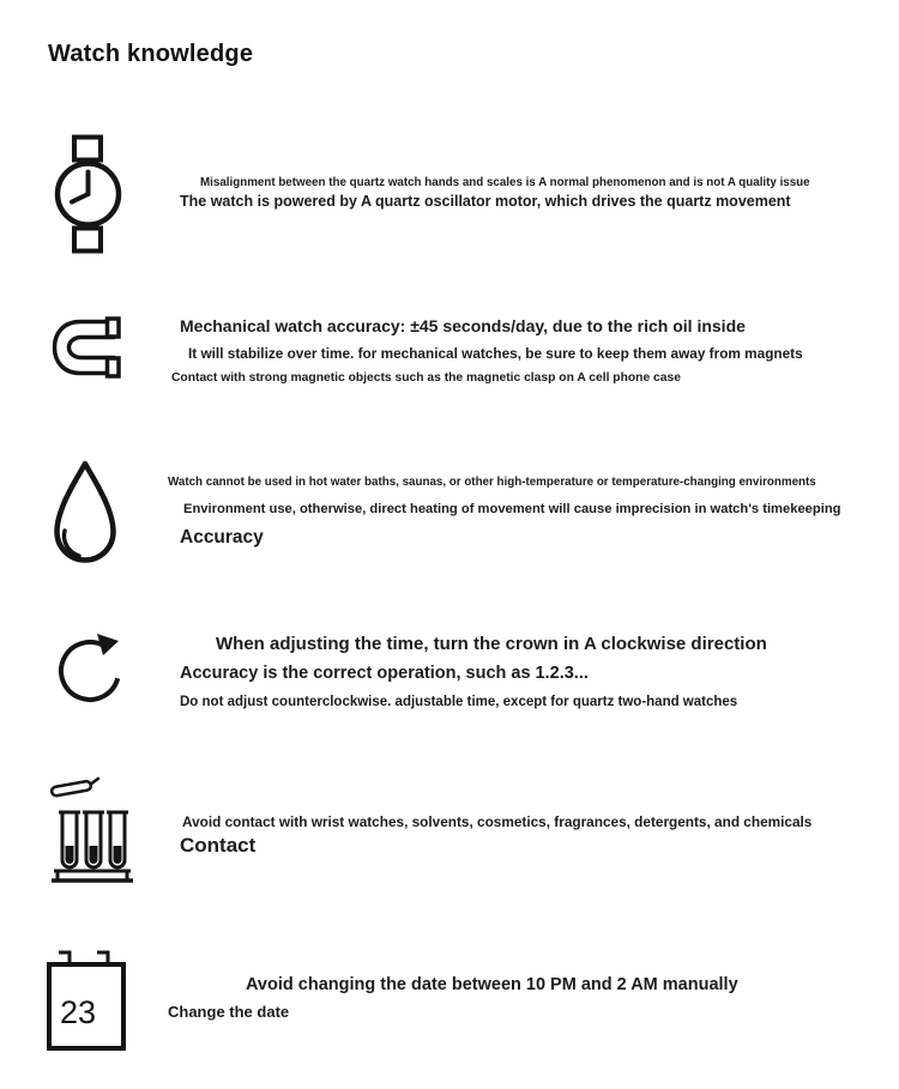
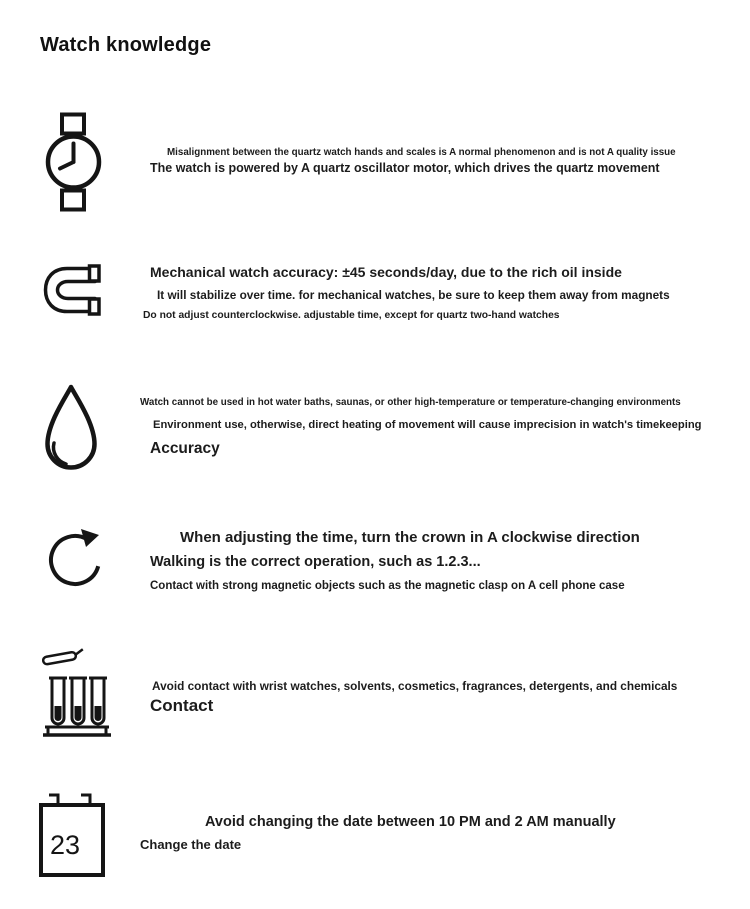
  Watch knowledge
  Misalignment between the quartz watch hands and scales is A normal phenomenon and is not A quality issue
  The watch is powered by A quartz oscillator motor, which drives the quartz movement
  Mechanical watch accuracy: ±45 seconds/day, due to the rich oil inside
  It will stabilize over time. for mechanical watches, be sure to keep them away from magnets
- Contact with strong magnetic objects such as the magnetic clasp on A cell phone case
+ Do not adjust counterclockwise. adjustable time, except for quartz two-hand watches
  Watch cannot be used in hot water baths, saunas, or other high-temperature or temperature-changing environments
  Environment use, otherwise, direct heating of movement will cause imprecision in watch's timekeeping
  Accuracy
  When adjusting the time, turn the crown in A clockwise direction
- Accuracy is the correct operation, such as 1.2.3...
+ Walking is the correct operation, such as 1.2.3...
- Do not adjust counterclockwise. adjustable time, except for quartz two-hand watches
+ Contact with strong magnetic objects such as the magnetic clasp on A cell phone case
  Avoid contact with wrist watches, solvents, cosmetics, fragrances, detergents, and chemicals
  Contact
  23
  Avoid changing the date between 10 PM and 2 AM manually
  Change the date
